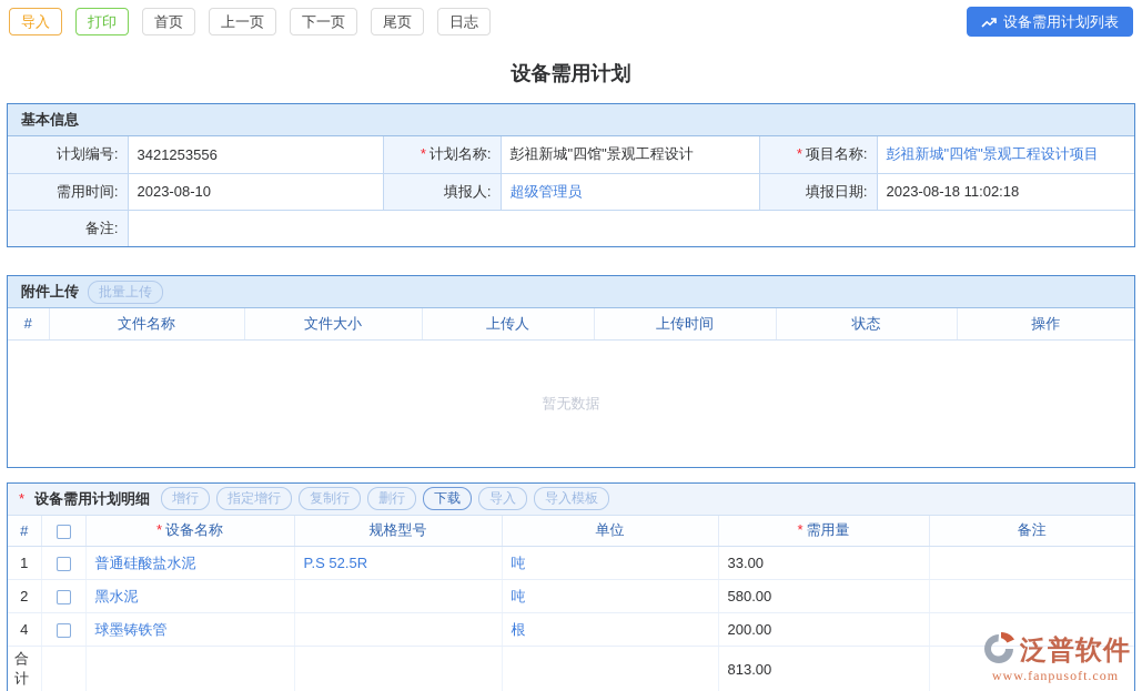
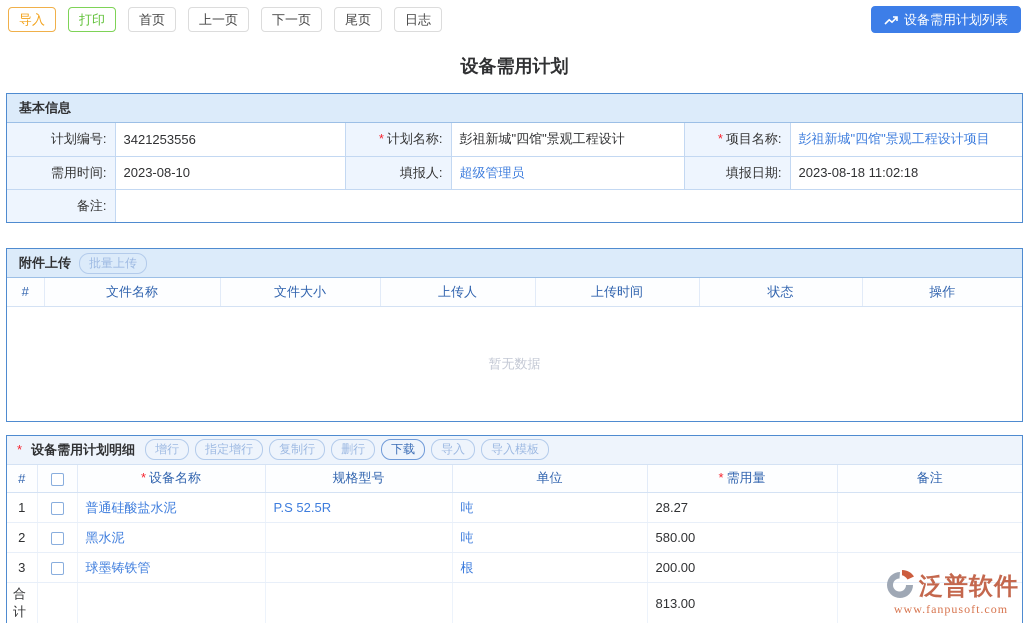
  导入
  打印
  首页
  上一页
  下一页
  尾页
  日志
  设备需用计划列表
  设备需用计划
  基本信息
  计划编号:	3421253556	* 计划名称:	彭祖新城"四馆"景观工程设计	* 项目名称:	彭祖新城"四馆"景观工程设计项目
  需用时间:	2023-08-10	填报人:	超级管理员	填报日期:	2023-08-18 11:02:18
  备注:
  附件上传
  批量上传
  #	文件名称	文件大小	上传人	上传时间	状态	操作
  暂无数据
  *
  设备需用计划明细
  增行
  指定增行
  复制行
  删行
  下载
  导入
  导入模板
  #		* 设备名称	规格型号	单位	* 需用量	备注
- 1		普通硅酸盐水泥	P.S 52.5R	吨	33.00
+ 1		普通硅酸盐水泥	P.S 52.5R	吨	28.27
  2		黑水泥		吨	580.00
- 4		球墨铸铁管		根	200.00
+ 3		球墨铸铁管		根	200.00
  合计					813.00
  泛普软件
  www.fanpusoft.com
